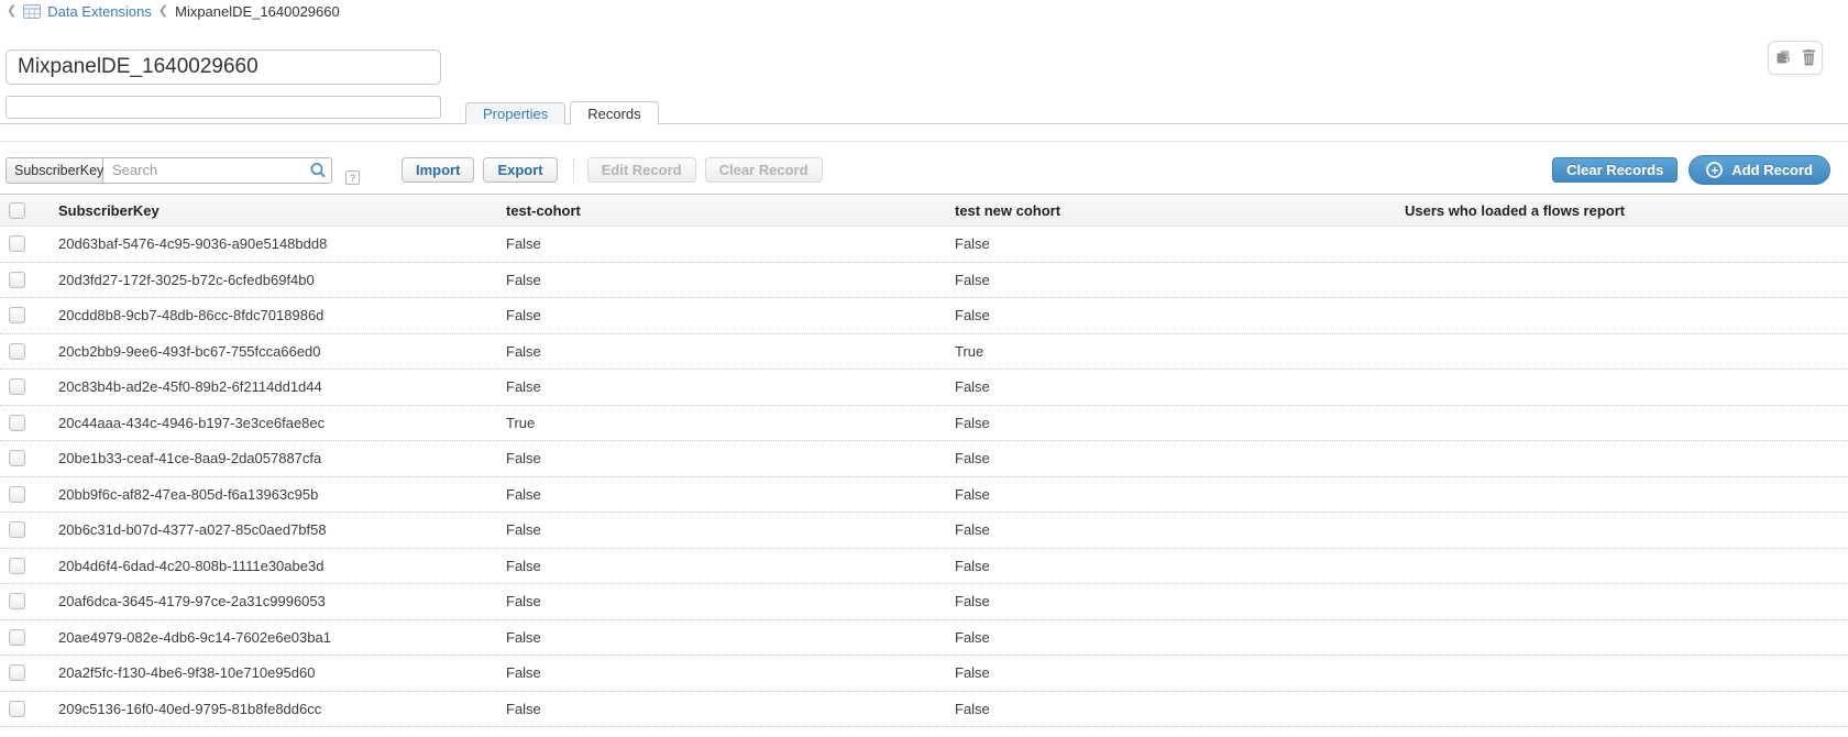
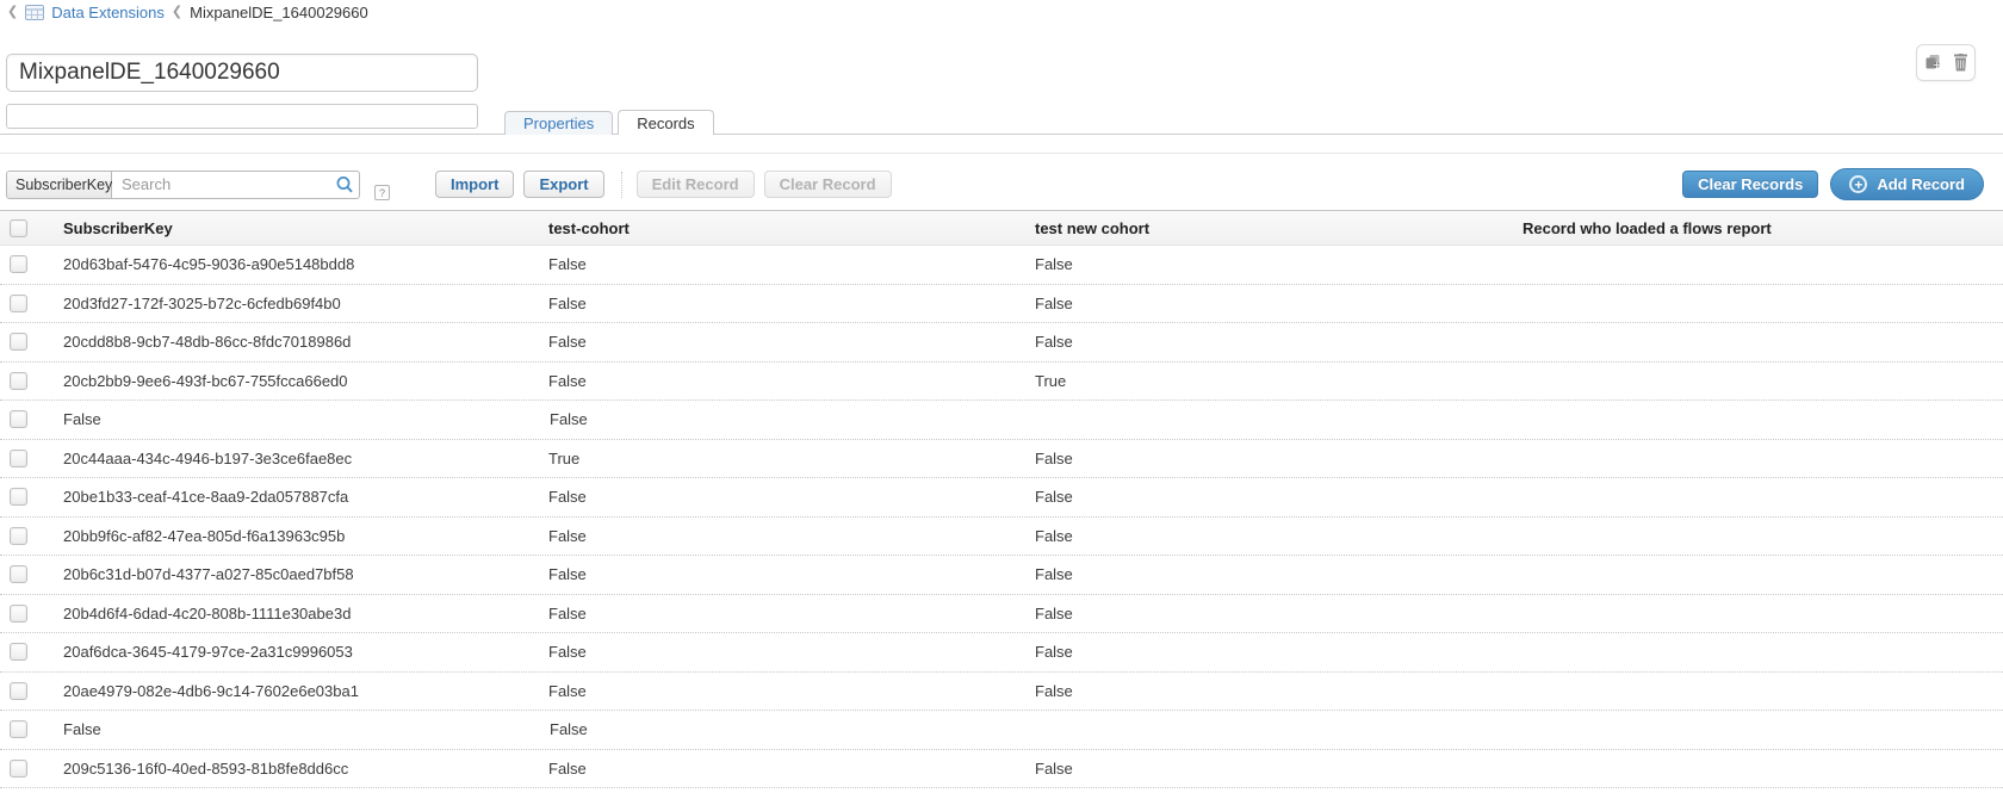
  ❮
  Data Extensions
  ❮
  MixpanelDE_1640029660
  MixpanelDE_1640029660
  Properties
  Records
  SubscriberKey
  Search
  ?
  Import
  Export
  Edit Record
  Clear Record
  Clear Records
  +
  Add Record
  SubscriberKey
  test-cohort
  test new cohort
- Users who loaded a flows report
+ Record who loaded a flows report
  20d63baf-5476-4c95-9036-a90e5148bdd8
  False
  False
  20d3fd27-172f-3025-b72c-6cfedb69f4b0
  False
  False
  20cdd8b8-9cb7-48db-86cc-8fdc7018986d
  False
  False
  20cb2bb9-9ee6-493f-bc67-755fcca66ed0
  False
  True
- 20c83b4b-ad2e-45f0-89b2-6f2114dd1d44
  False
  False
  20c44aaa-434c-4946-b197-3e3ce6fae8ec
  True
  False
  20be1b33-ceaf-41ce-8aa9-2da057887cfa
  False
  False
  20bb9f6c-af82-47ea-805d-f6a13963c95b
  False
  False
  20b6c31d-b07d-4377-a027-85c0aed7bf58
  False
  False
  20b4d6f4-6dad-4c20-808b-1111e30abe3d
  False
  False
  20af6dca-3645-4179-97ce-2a31c9996053
  False
  False
  20ae4979-082e-4db6-9c14-7602e6e03ba1
  False
  False
- 20a2f5fc-f130-4be6-9f38-10e710e95d60
  False
  False
- 209c5136-16f0-40ed-9795-81b8fe8dd6cc
+ 209c5136-16f0-40ed-8593-81b8fe8dd6cc
  False
  False
